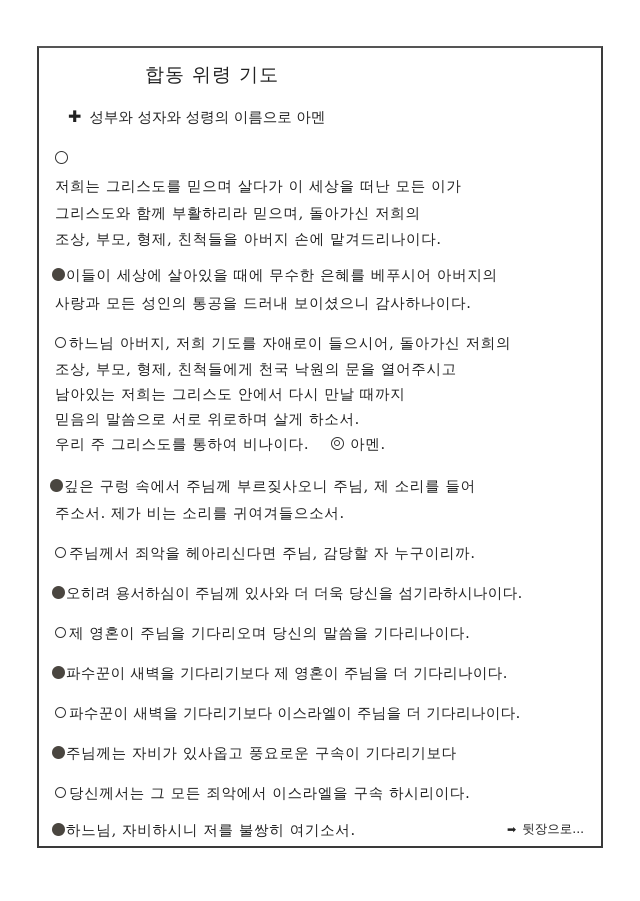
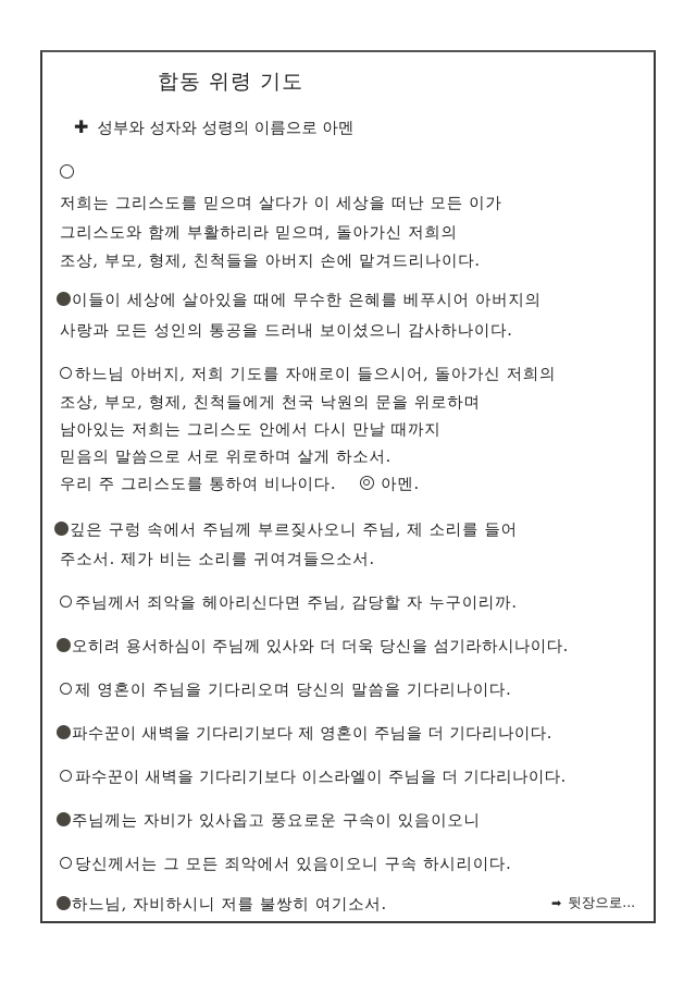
  합동 위령 기도
  ✚ 성부와 성자와 성령의 이름으로 아멘
  저희는 그리스도를 믿으며 살다가 이 세상을 떠난 모든 이가
  그리스도와 함께 부활하리라 믿으며, 돌아가신 저희의
  조상, 부모, 형제, 친척들을 아버지 손에 맡겨드리나이다.
  이들이 세상에 살아있을 때에 무수한 은혜를 베푸시어 아버지의
  사랑과 모든 성인의 통공을 드러내 보이셨으니 감사하나이다.
  하느님 아버지, 저희 기도를 자애로이 들으시어, 돌아가신 저희의
- 조상, 부모, 형제, 친척들에게 천국 낙원의 문을 열어주시고
+ 조상, 부모, 형제, 친척들에게 천국 낙원의 문을 위로하며
  남아있는 저희는 그리스도 안에서 다시 만날 때까지
  믿음의 말씀으로 서로 위로하며 살게 하소서.
  우리 주 그리스도를 통하여 비나이다. 아멘.
  깊은 구렁 속에서 주님께 부르짖사오니 주님, 제 소리를 들어
  주소서. 제가 비는 소리를 귀여겨들으소서.
  주님께서 죄악을 헤아리신다면 주님, 감당할 자 누구이리까.
  오히려 용서하심이 주님께 있사와 더 더욱 당신을 섬기라하시나이다.
  제 영혼이 주님을 기다리오며 당신의 말씀을 기다리나이다.
  파수꾼이 새벽을 기다리기보다 제 영혼이 주님을 더 기다리나이다.
  파수꾼이 새벽을 기다리기보다 이스라엘이 주님을 더 기다리나이다.
- 주님께는 자비가 있사옵고 풍요로운 구속이 기다리기보다
+ 주님께는 자비가 있사옵고 풍요로운 구속이 있음이오니
- 당신께서는 그 모든 죄악에서 이스라엘을 구속 하시리이다.
+ 당신께서는 그 모든 죄악에서 있음이오니 구속 하시리이다.
  하느님, 자비하시니 저를 불쌍히 여기소서.
  ➡ 뒷장으로...
